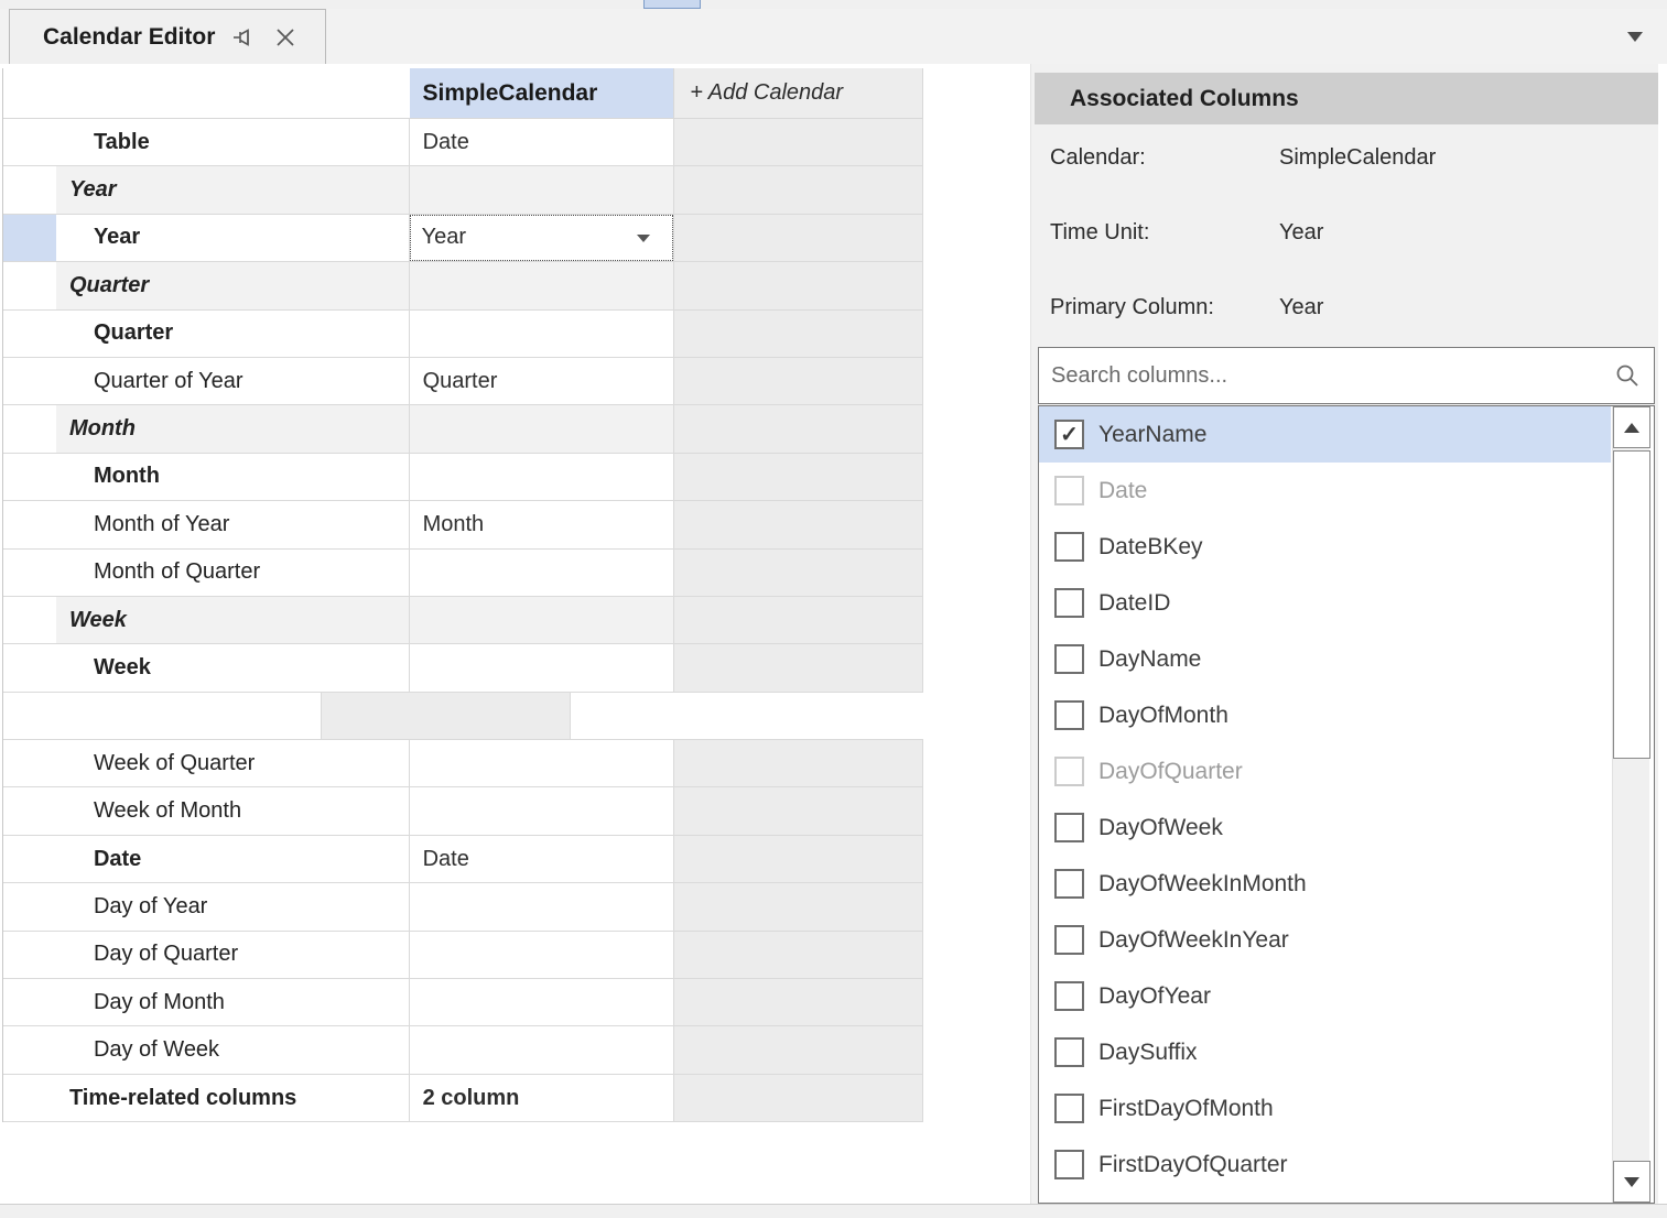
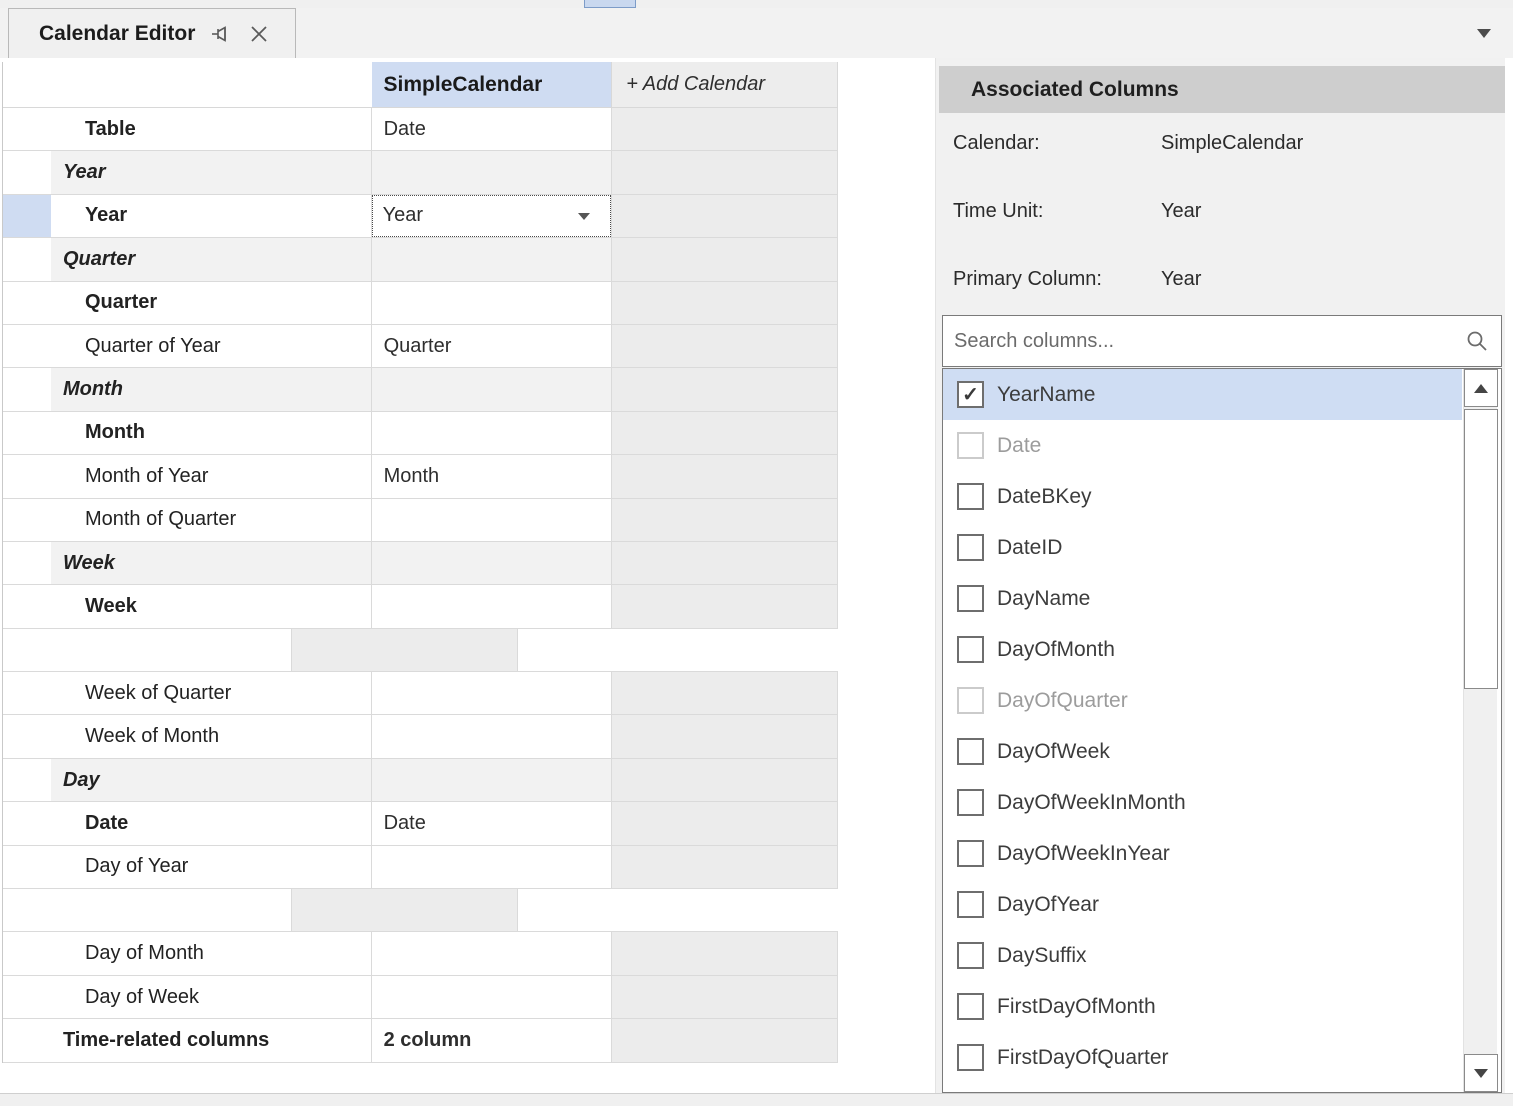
  Calendar Editor
  SimpleCalendar
  + Add Calendar
  Table
  Date
  Year
  Year
  Year
  Quarter
  Quarter
  Quarter of Year
  Quarter
  Month
  Month
  Month of Year
  Month
  Month of Quarter
  Week
  Week
  Week of Quarter
  Week of Month
+ Day
  Date
  Date
  Day of Year
- Day of Quarter
  Day of Month
  Day of Week
  Time-related columns
  2 column
  Associated Columns
  Calendar:
  SimpleCalendar
  Time Unit:
  Year
  Primary Column:
  Year
  Search columns...
  ✓
  YearName
  Date
  DateBKey
  DateID
  DayName
  DayOfMonth
  DayOfQuarter
  DayOfWeek
  DayOfWeekInMonth
  DayOfWeekInYear
  DayOfYear
  DaySuffix
  FirstDayOfMonth
  FirstDayOfQuarter
